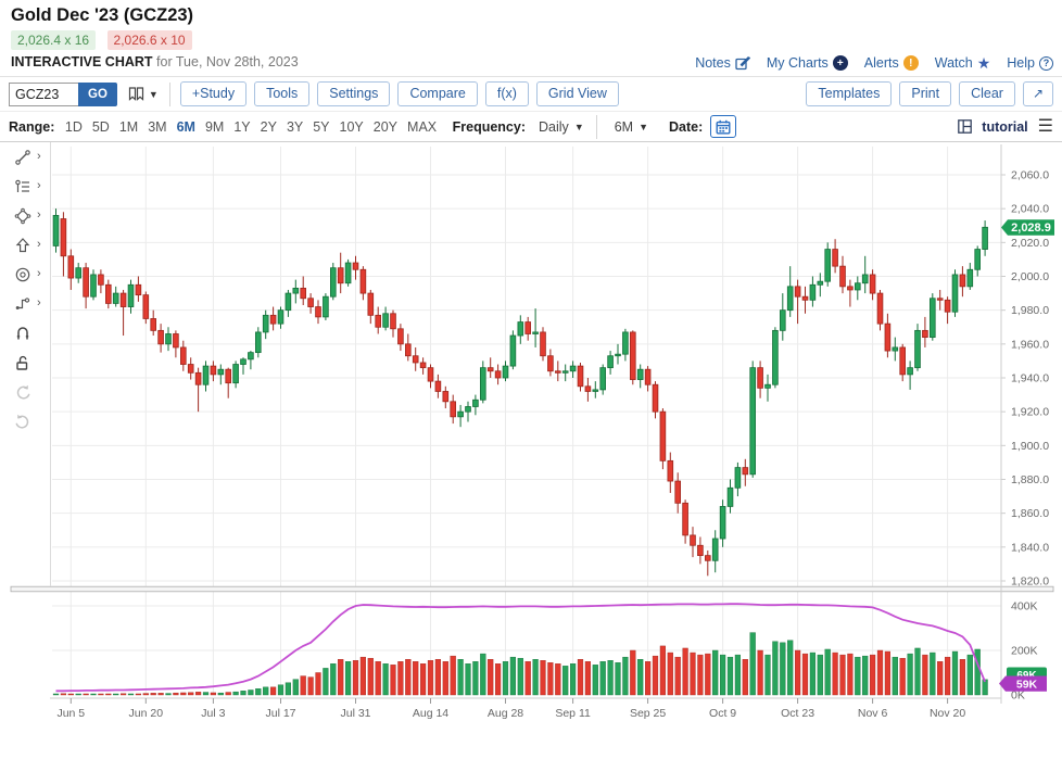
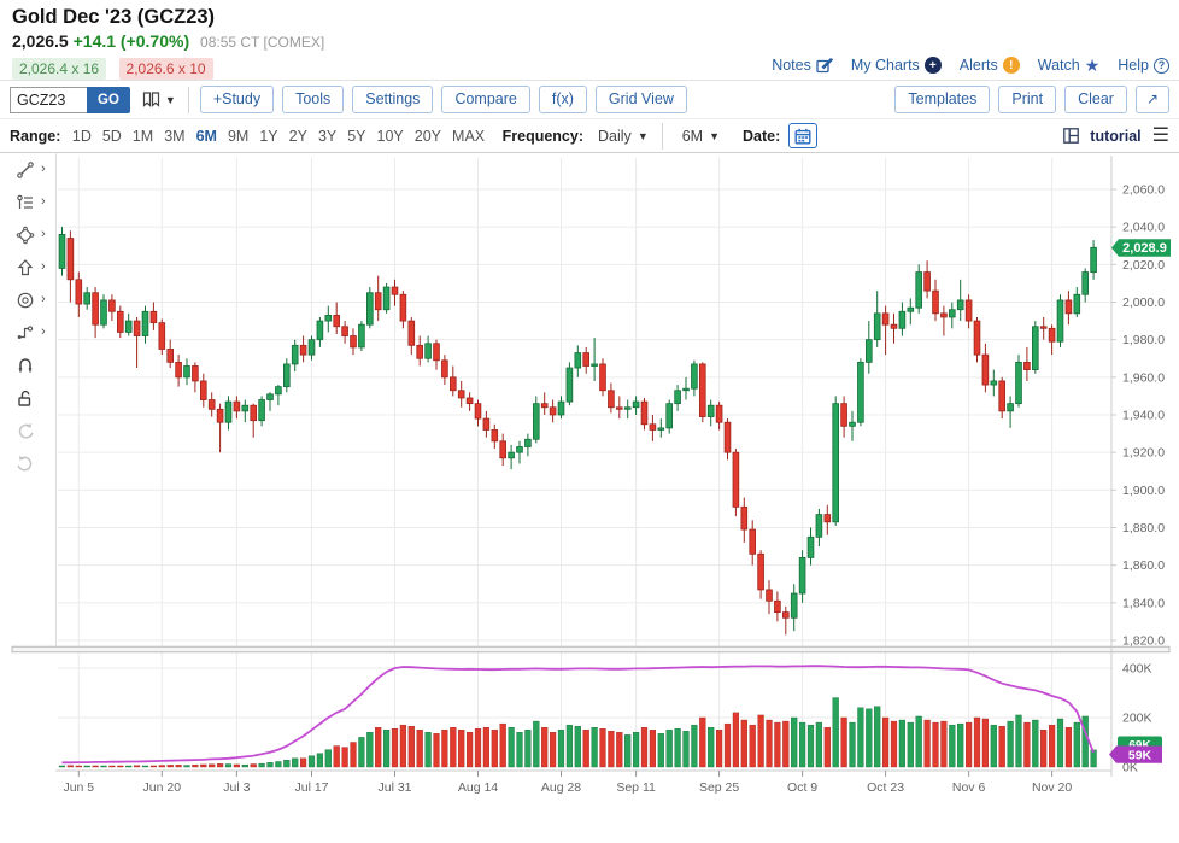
  Gold Dec '23 (GCZ23)
+ 2,026.5 +14.1 (+0.70%) 08:55 CT [COMEX]
  2,026.4 x 16 2,026.6 x 10
- INTERACTIVE CHART for Tue, Nov 28th, 2023
  Notes
  My Charts
  +
  Alerts
  !
  Watch
  ★
  Help
  ?
  GCZ23
  GO
  ▼
  +Study
  Tools
  Settings
  Compare
  f(x)
  Grid View
  Templates
  Print
  Clear
  ↗
  Range:
  1D
  5D
  1M
  3M
  6M
  9M
  1Y
  2Y
  3Y
  5Y
  10Y
  20Y
  MAX
  Frequency:
  Daily
  ▼
  6M
  ▼
  Date:
  tutorial
  ☰
  2,060.0
  2,040.0
  2,020.0
  2,000.0
  1,980.0
  1,960.0
  1,940.0
  1,920.0
  1,900.0
  1,880.0
  1,860.0
  1,840.0
  1,820.0
  0K
  200K
  400K
  Jun 5
  Jun 20
  Jul 3
  Jul 17
  Jul 31
  Aug 14
  Aug 28
  Sep 11
  Sep 25
  Oct 9
  Oct 23
  Nov 6
  Nov 20
  2,028.9
  69K
  59K
  ›
  ›
  ›
  ›
  ›
  ›
